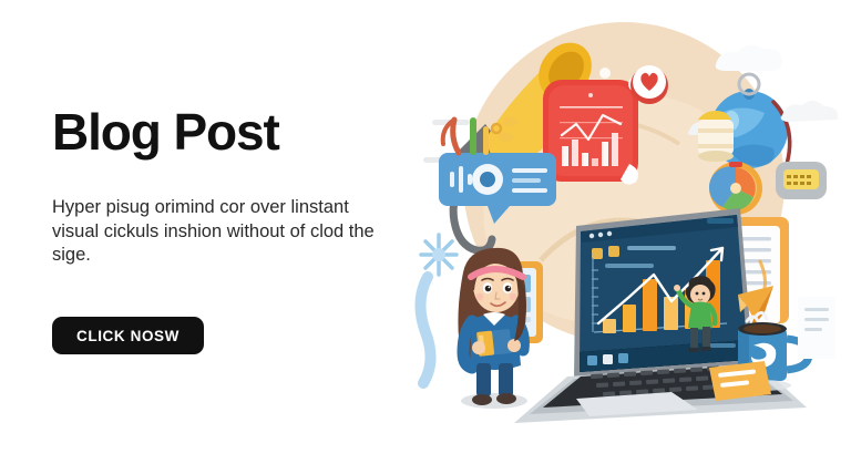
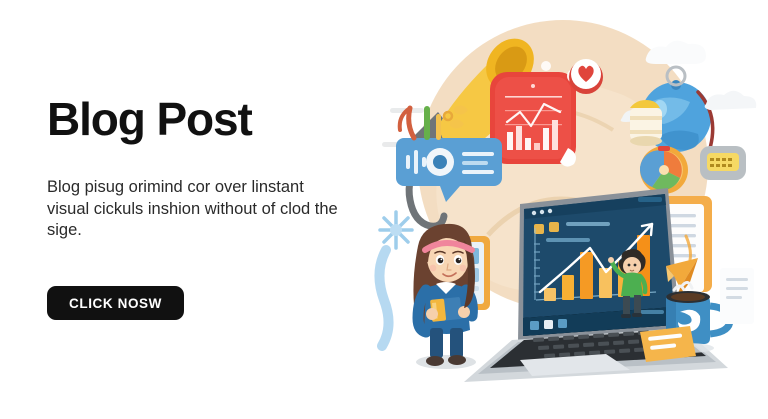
  Blog Post
- Hyper pisug orimind cor over linstant visual cickuls inshion without of clod the sige.
+ Blog pisug orimind cor over linstant visual cickuls inshion without of clod the sige.
  CLICK NOSW
